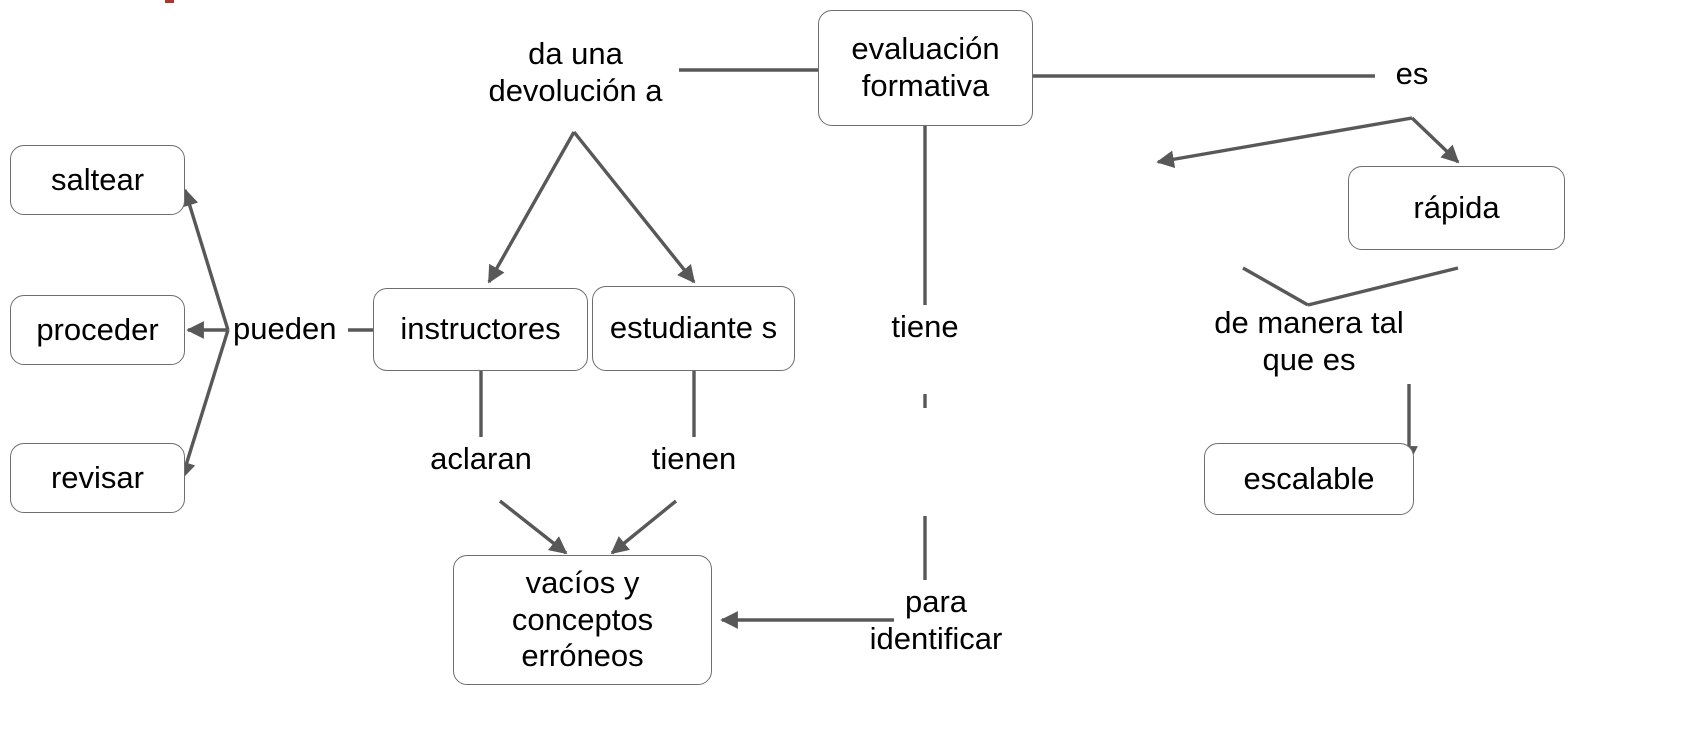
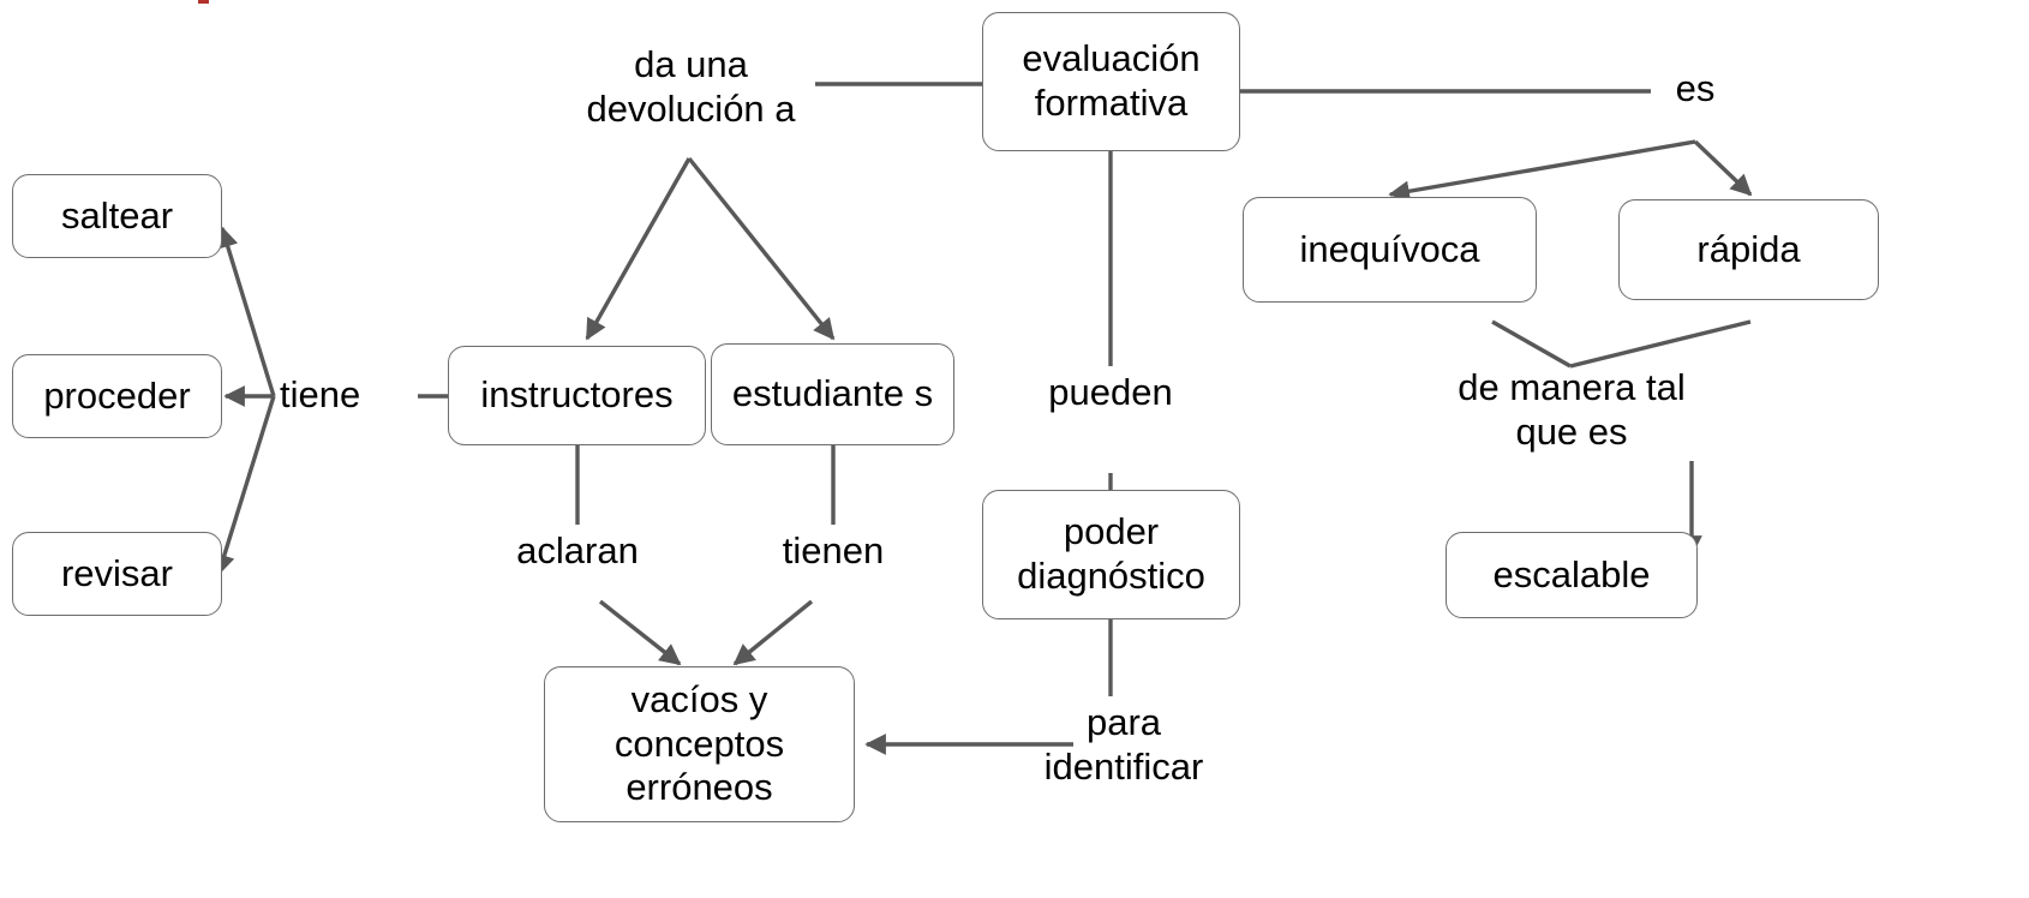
  evaluación formativa
  saltear
  proceder
  revisar
  instructores
  estudiante s
  vacíos y conceptos erróneos
+ poder diagnóstico
+ inequívoca
  rápida
  escalable
  da una
  devolución a
- pueden
+ tiene
  aclaran
  tienen
- tiene
+ pueden
  para
  identificar
  es
  de manera tal
  que es
